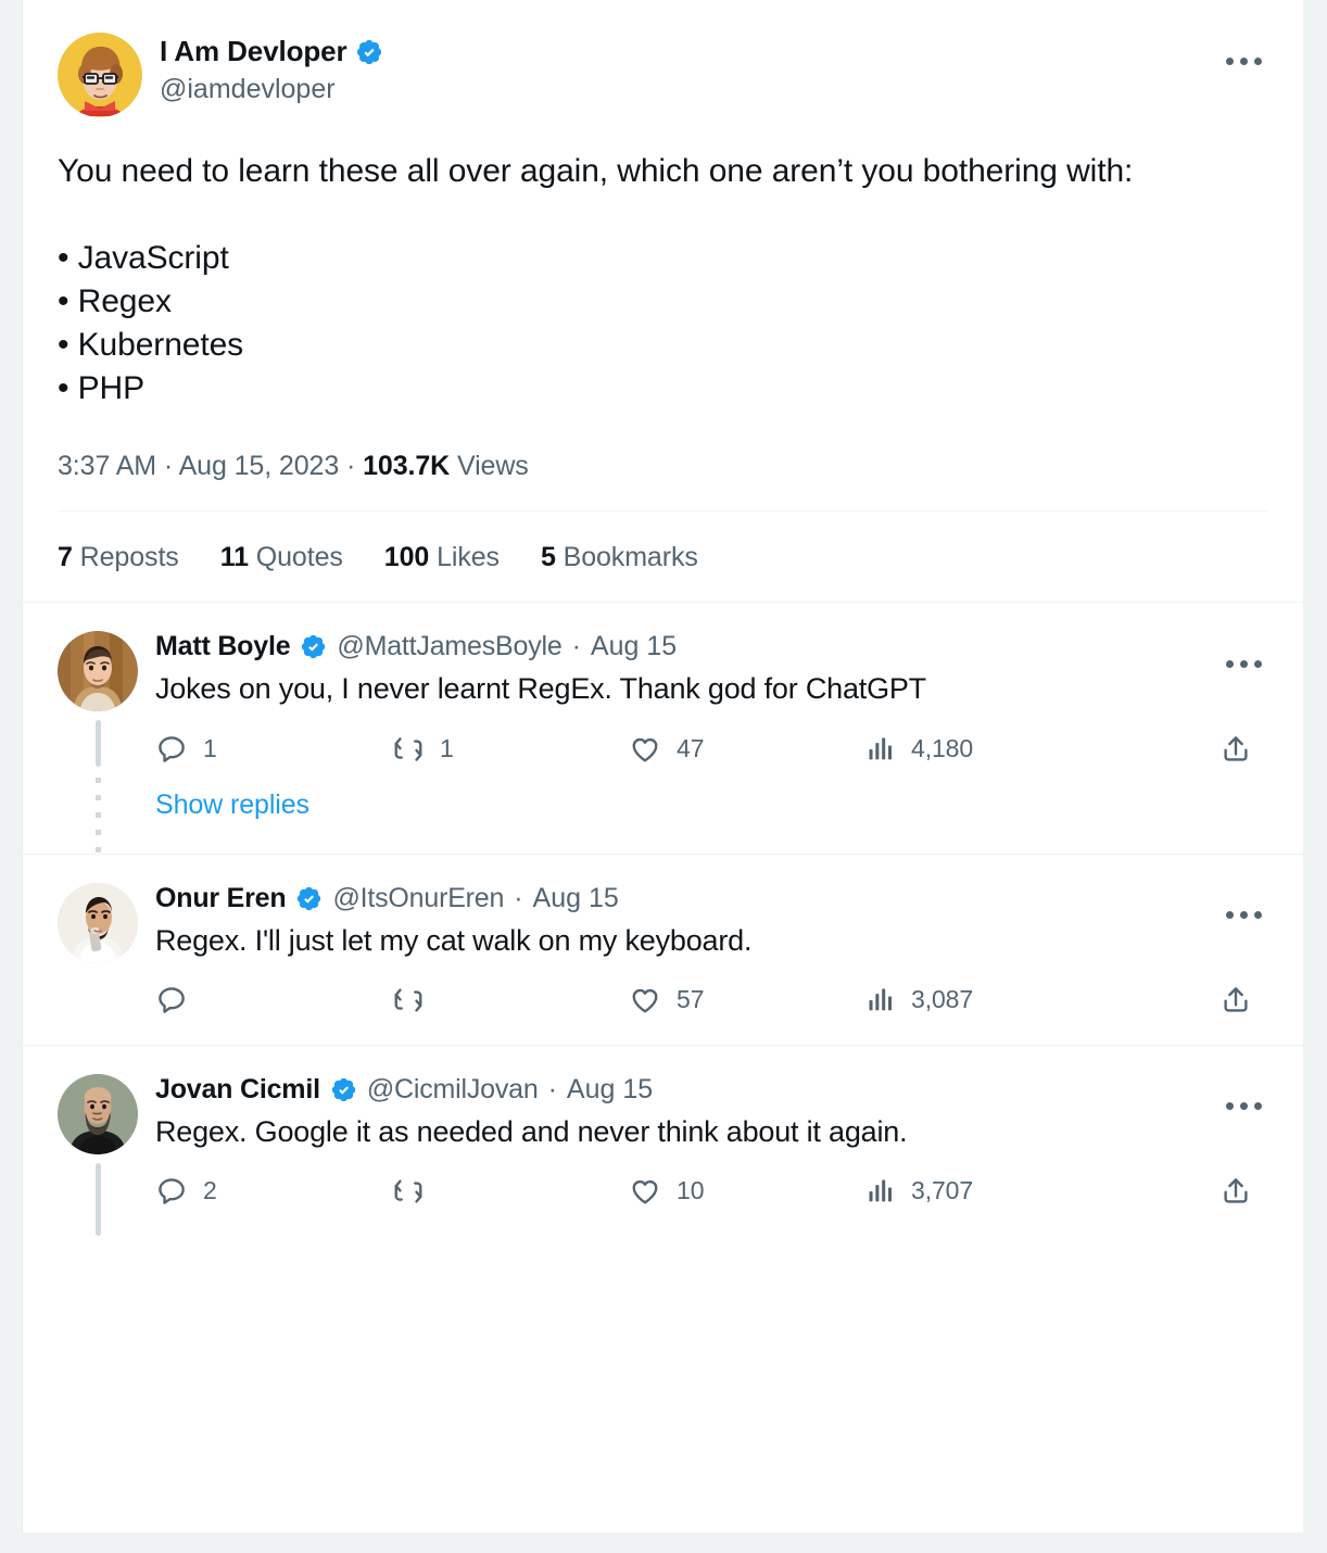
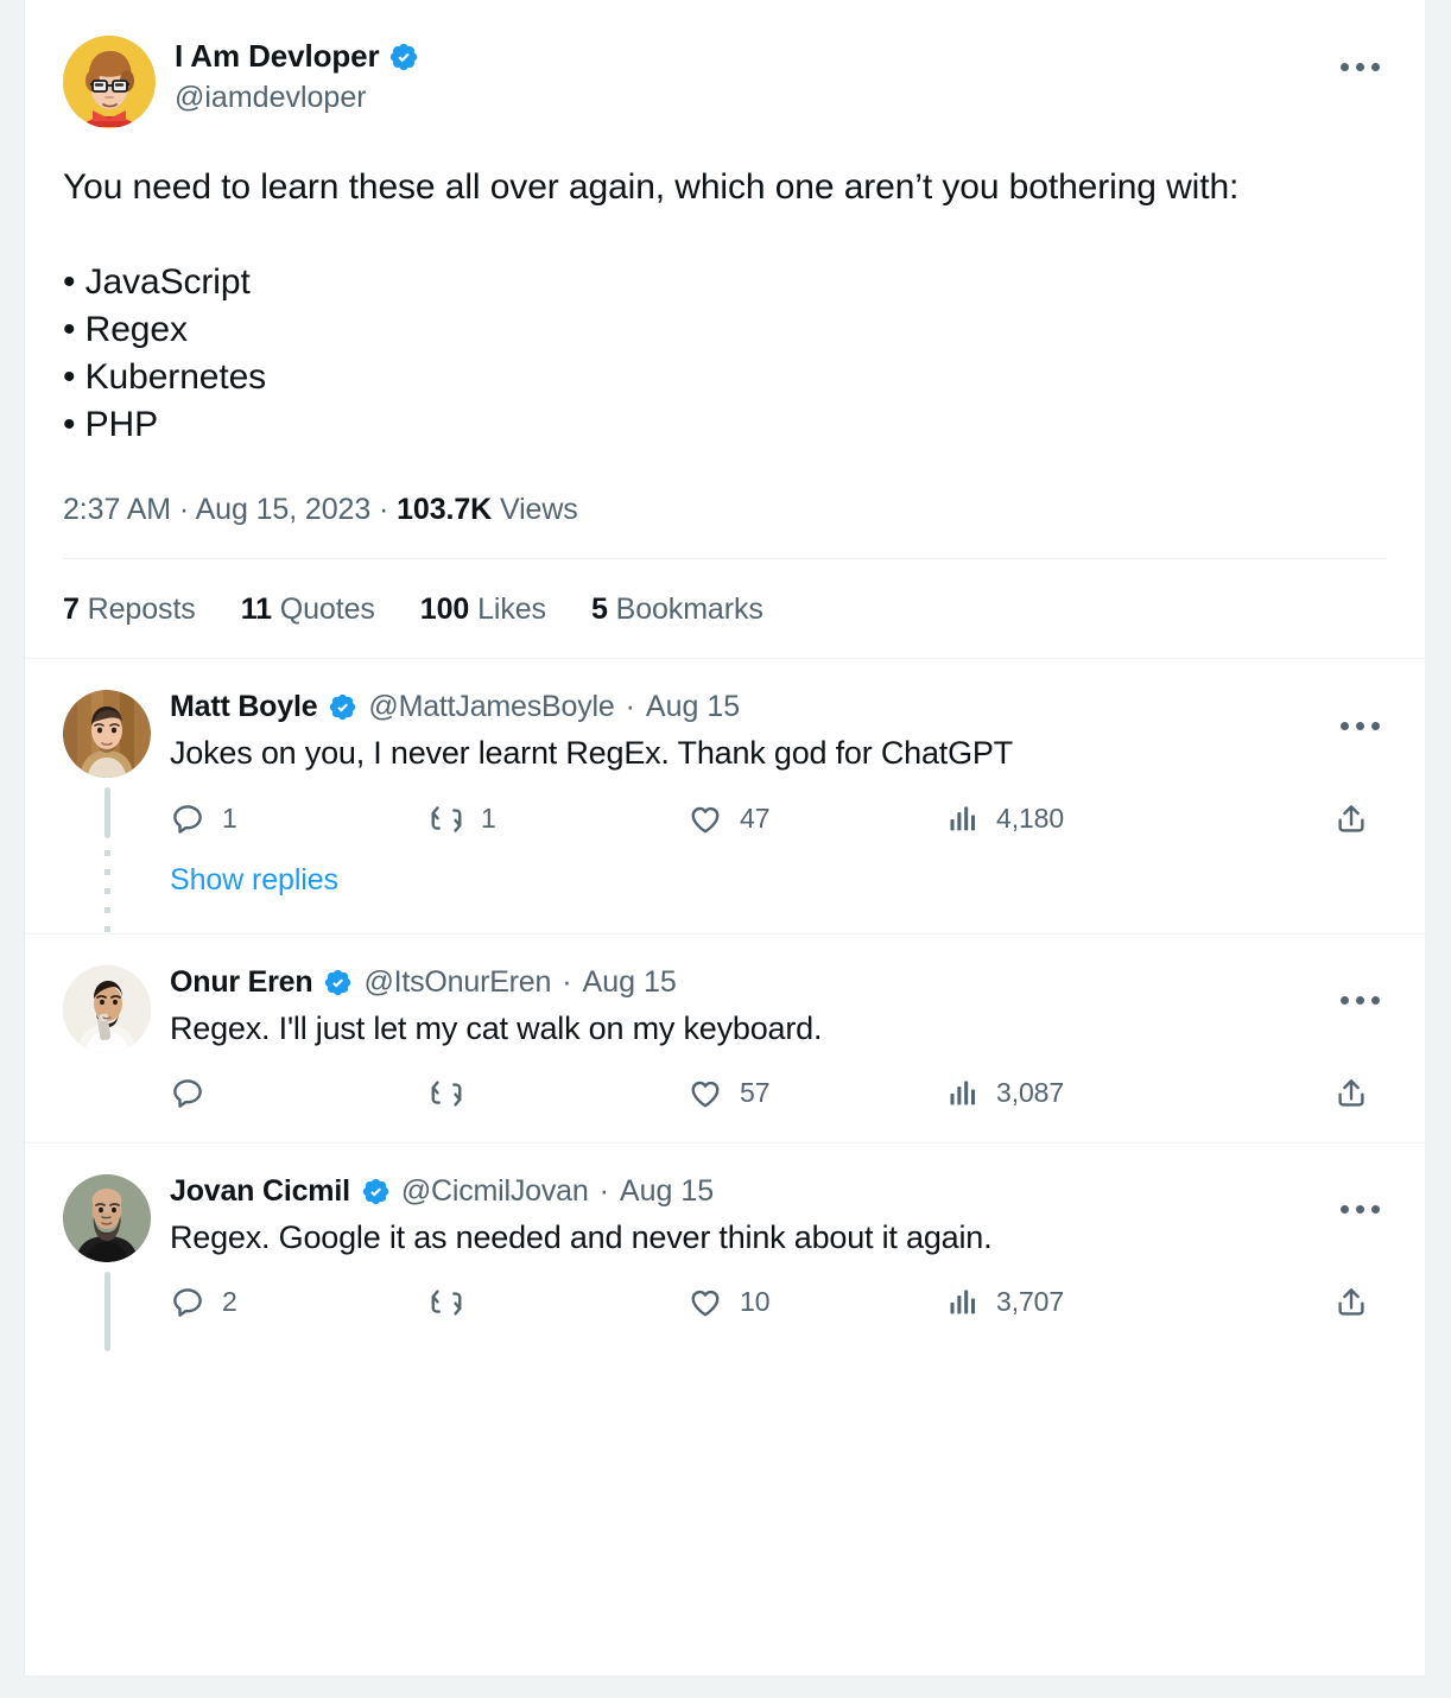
  I Am Devloper
  @iamdevloper
  You need to learn these all over again, which one aren’t you bothering with:
  • JavaScript
  • Regex
  • Kubernetes
  • PHP
- 3:37 AM · Aug 15, 2023 · 103.7K Views
+ 2:37 AM · Aug 15, 2023 · 103.7K Views
  7 Reposts
  11 Quotes
  100 Likes
  5 Bookmarks
  Matt Boyle
  @MattJamesBoyle
  ·
  Aug 15
  Jokes on you, I never learnt RegEx. Thank god for ChatGPT
  1
  1
  47
  4,180
  Show replies
  Onur Eren
  @ItsOnurEren
  ·
  Aug 15
  Regex. I'll just let my cat walk on my keyboard.
  57
  3,087
  Jovan Cicmil
  @CicmilJovan
  ·
  Aug 15
  Regex. Google it as needed and never think about it again.
  2
  10
  3,707
